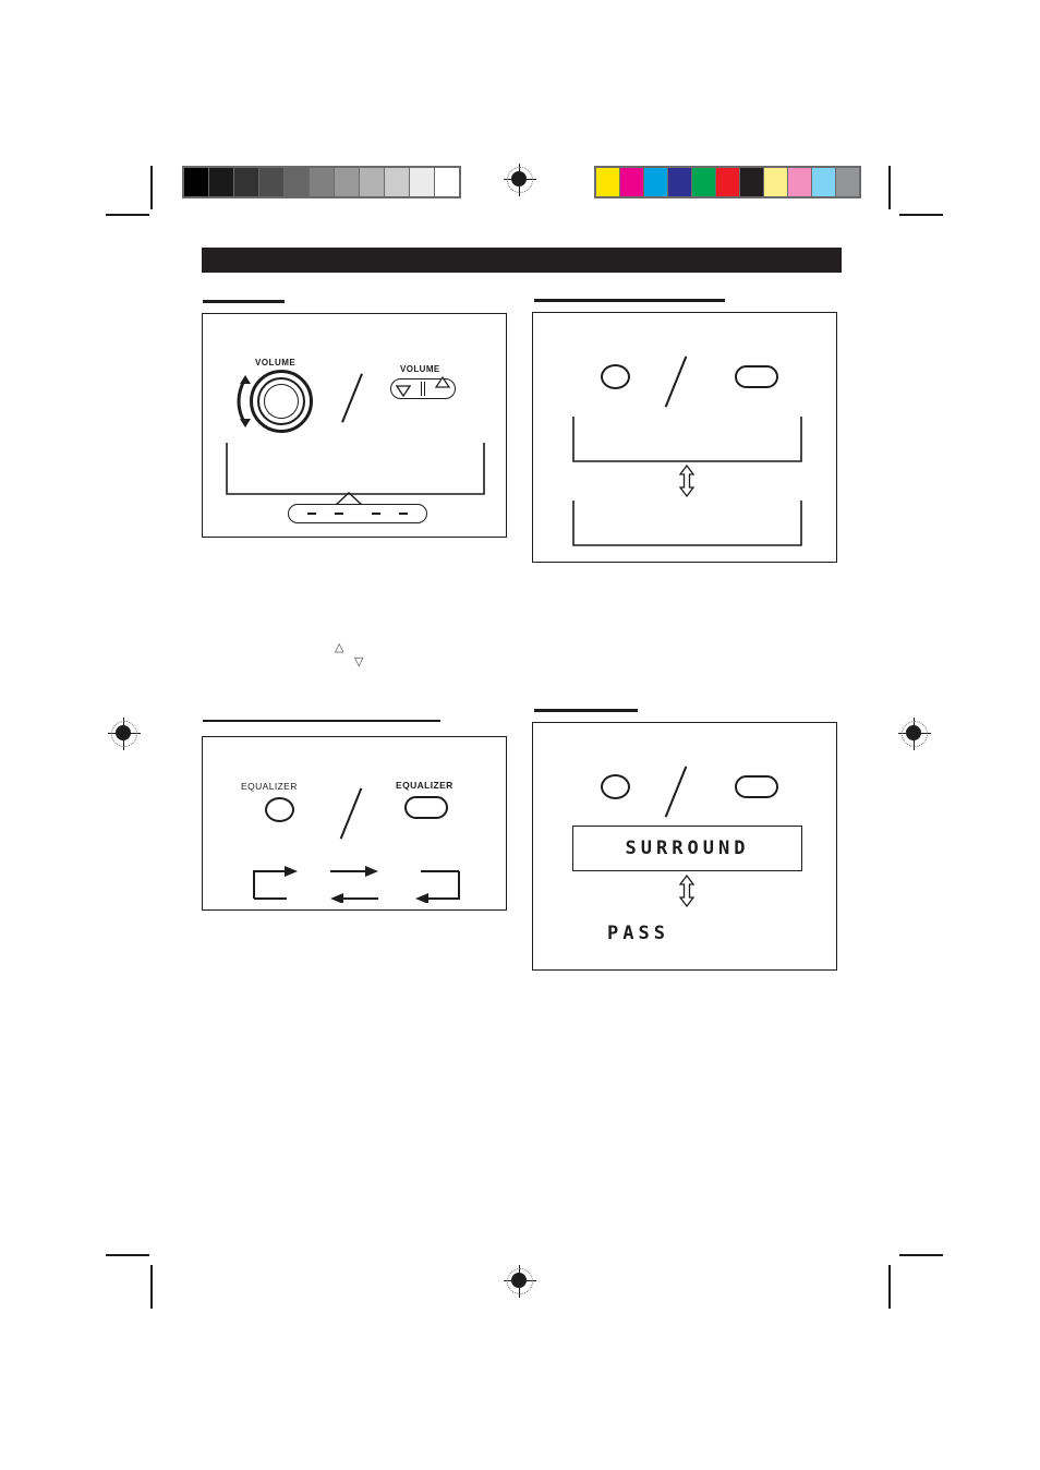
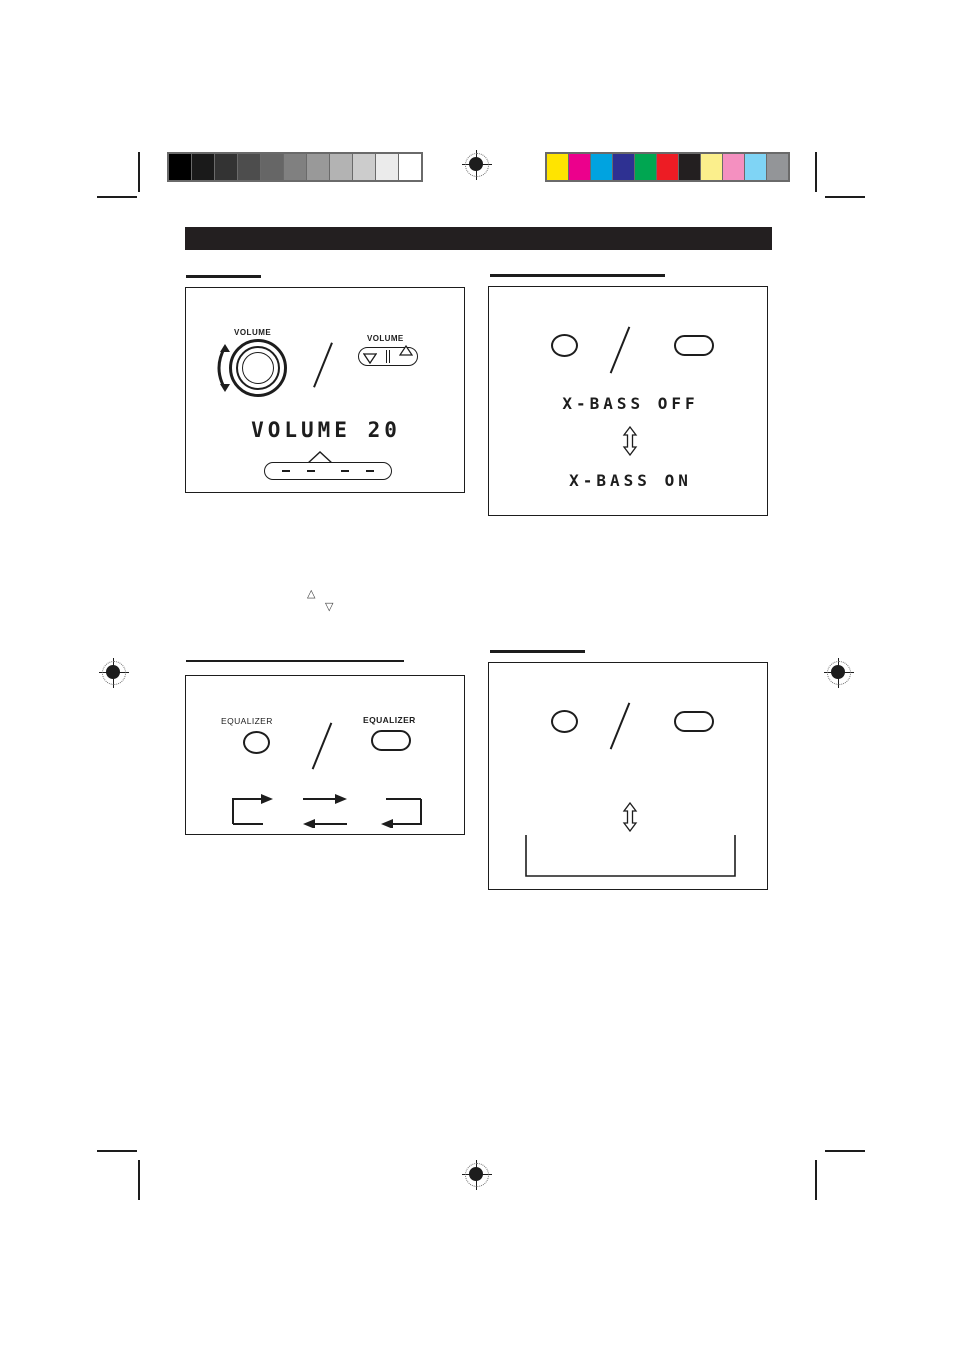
  VOLUME
  VOLUME
+ VOLUME 20
+ X-BASS OFF
+ X-BASS ON
  △
  ▽
  EQUALIZER
  EQUALIZER
- SURROUND
- PASS
